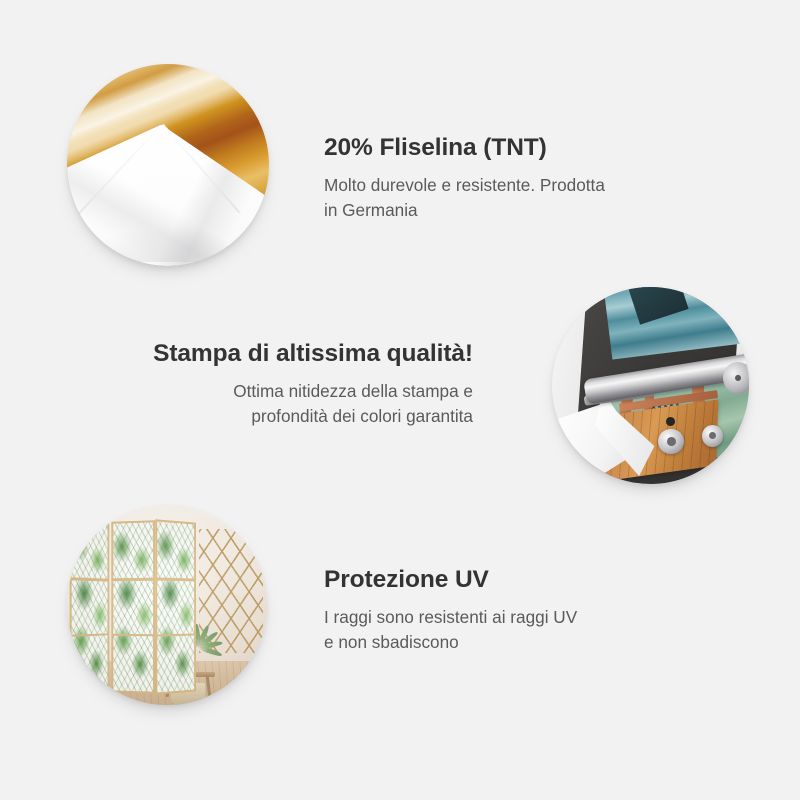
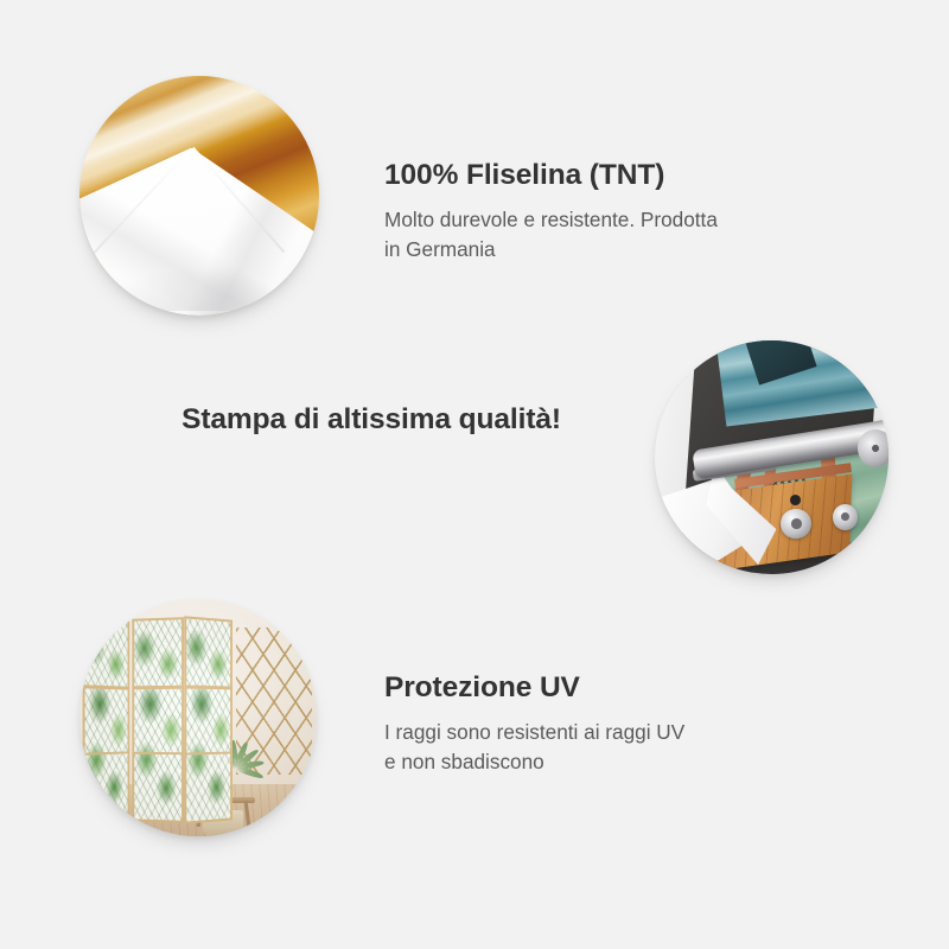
- 20% Fliselina (TNT)
+ 100% Fliselina (TNT)
  Molto durevole e resistente. Prodotta
  in Germania
  Stampa di altissima qualità!
- Ottima nitidezza della stampa e
- profondità dei colori garantita
  Protezione UV
  I raggi sono resistenti ai raggi UV
  e non sbadiscono
